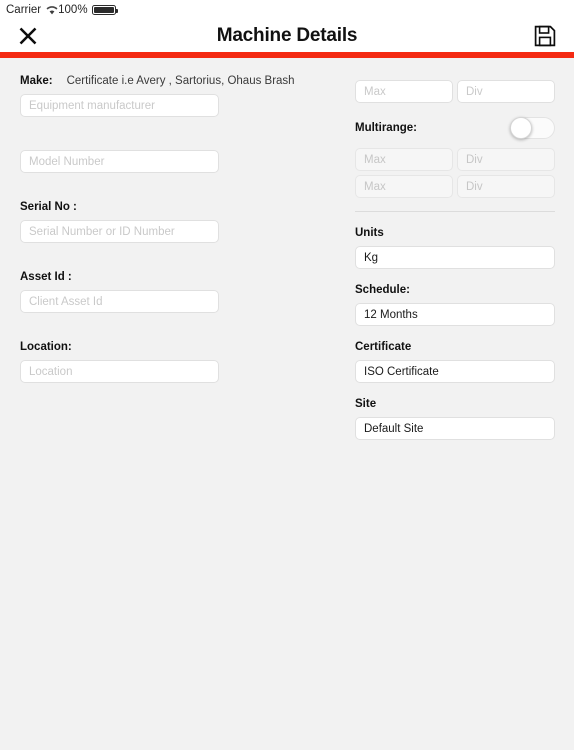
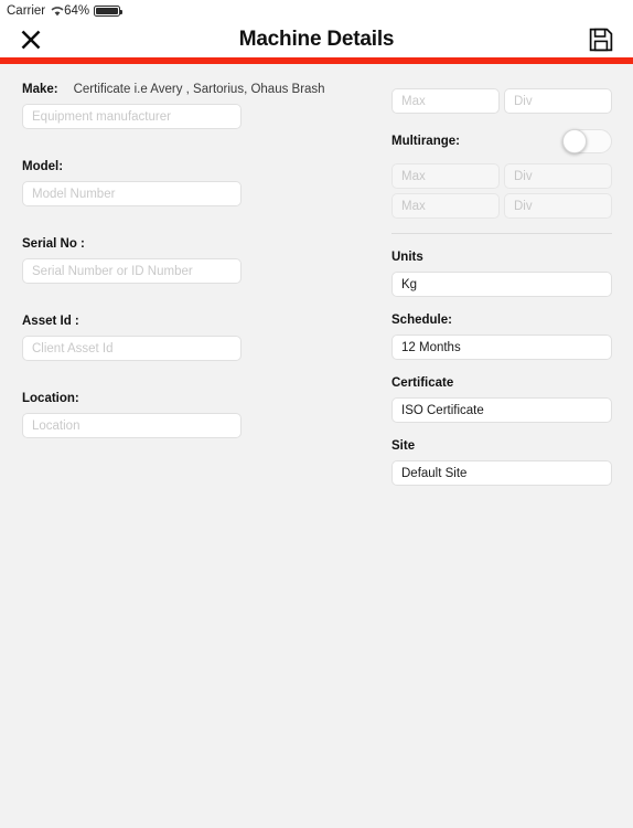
  Carrier
- 100%
+ 64%
  Machine Details
  Make:
  Certificate i.e Avery , Sartorius, Ohaus Brash
  Equipment manufacturer
+ Model:
  Model Number
  Serial No :
  Serial Number or ID Number
  Asset Id :
  Client Asset Id
  Location:
  Location
  Max
  Div
  Multirange:
  Max
  Div
  Max
  Div
  Units
  Kg
  Schedule:
  12 Months
  Certificate
  ISO Certificate
  Site
  Default Site
